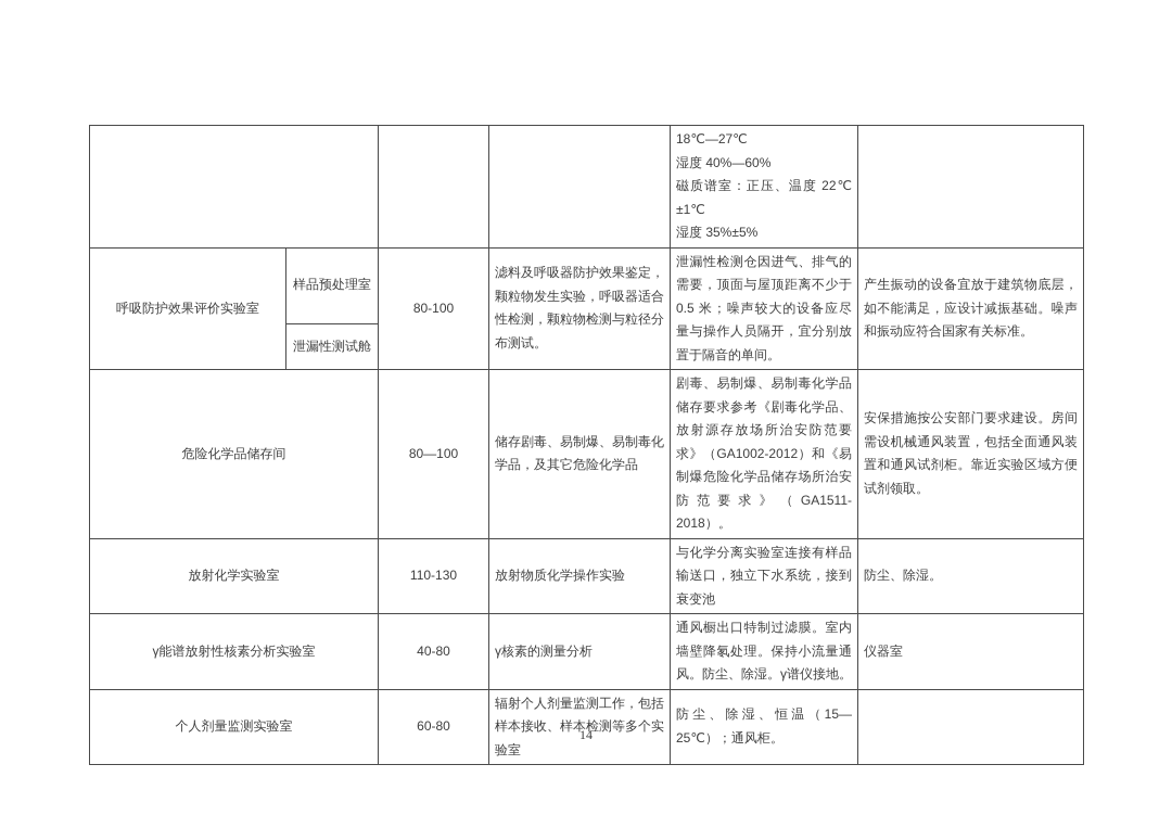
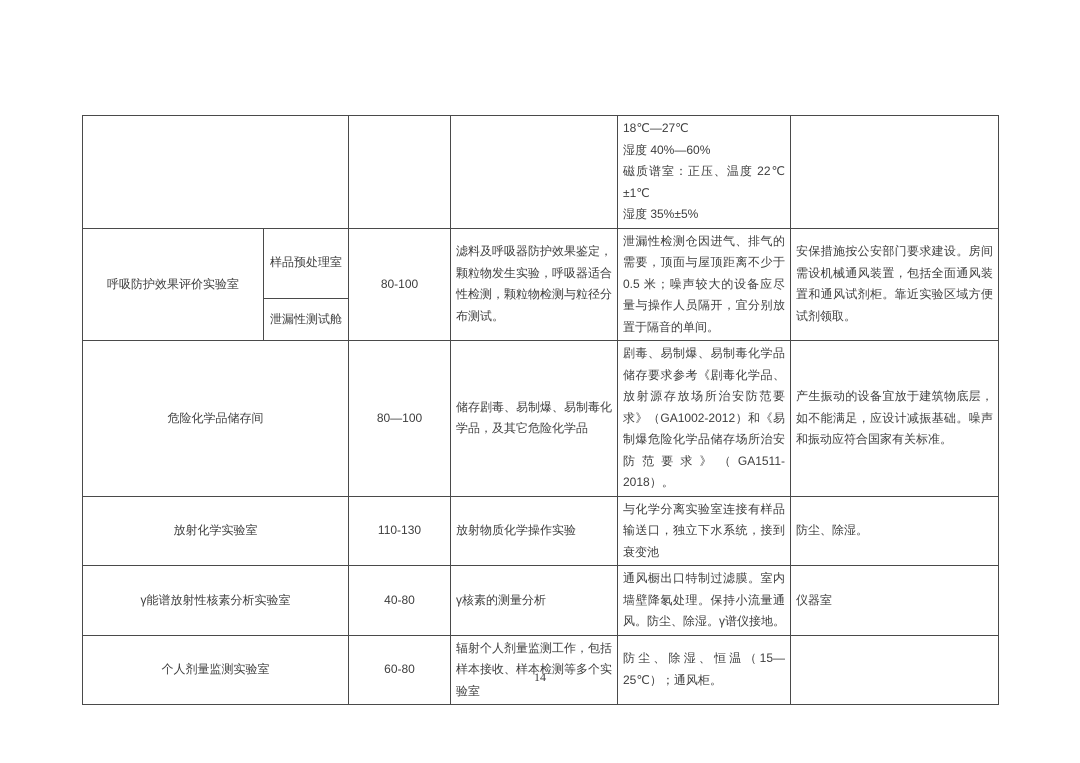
  			18℃—27℃ 湿度 40%—60% 磁质谱室：正压、温度 22℃±1℃ 湿度 35%±5%
- 呼吸防护效果评价实验室	样品预处理室	80-100	滤料及呼吸器防护效果鉴定，颗粒物发生实验，呼吸器适合性检测，颗粒物检测与粒径分布测试。	泄漏性检测仓因进气、排气的需要，顶面与屋顶距离不少于 0.5 米；噪声较大的设备应尽量与操作人员隔开，宜分别放置于隔音的单间。	产生振动的设备宜放于建筑物底层，如不能满足，应设计减振基础。噪声和振动应符合国家有关标准。
+ 呼吸防护效果评价实验室	样品预处理室	80-100	滤料及呼吸器防护效果鉴定，颗粒物发生实验，呼吸器适合性检测，颗粒物检测与粒径分布测试。	泄漏性检测仓因进气、排气的需要，顶面与屋顶距离不少于 0.5 米；噪声较大的设备应尽量与操作人员隔开，宜分别放置于隔音的单间。	安保措施按公安部门要求建设。房间需设机械通风装置，包括全面通风装置和通风试剂柜。靠近实验区域方便试剂领取。
  泄漏性测试舱
- 危险化学品储存间	80—100	储存剧毒、易制爆、易制毒化学品，及其它危险化学品	剧毒、易制爆、易制毒化学品储存要求参考《剧毒化学品、放射源存放场所治安防范要求》（GA1002-2012）和《易制爆危险化学品储存场所治安防范要求》（GA1511-2018）。	安保措施按公安部门要求建设。房间需设机械通风装置，包括全面通风装置和通风试剂柜。靠近实验区域方便试剂领取。
+ 危险化学品储存间	80—100	储存剧毒、易制爆、易制毒化学品，及其它危险化学品	剧毒、易制爆、易制毒化学品储存要求参考《剧毒化学品、放射源存放场所治安防范要求》（GA1002-2012）和《易制爆危险化学品储存场所治安防范要求》（GA1511-2018）。	产生振动的设备宜放于建筑物底层，如不能满足，应设计减振基础。噪声和振动应符合国家有关标准。
  放射化学实验室	110-130	放射物质化学操作实验	与化学分离实验室连接有样品输送口，独立下水系统，接到衰变池	防尘、除湿。
  γ能谱放射性核素分析实验室	40-80	γ核素的测量分析	通风橱出口特制过滤膜。室内墙壁降氡处理。保持小流量通风。防尘、除湿。γ谱仪接地。	仪器室
  个人剂量监测实验室	60-80	辐射个人剂量监测工作，包括样本接收、样本检测等多个实验室	防尘、除湿、恒温（15—25℃）；通风柜。
  14
